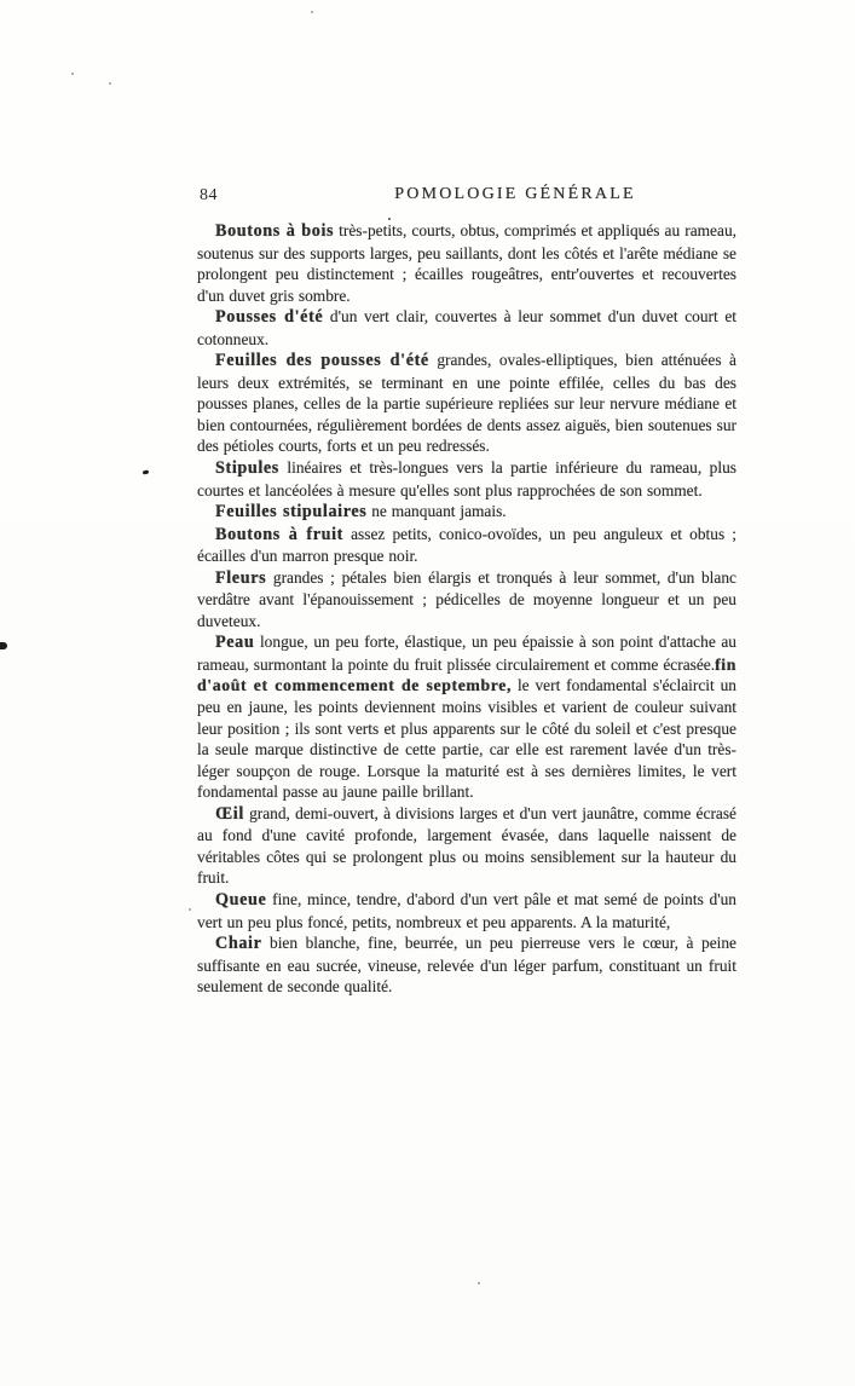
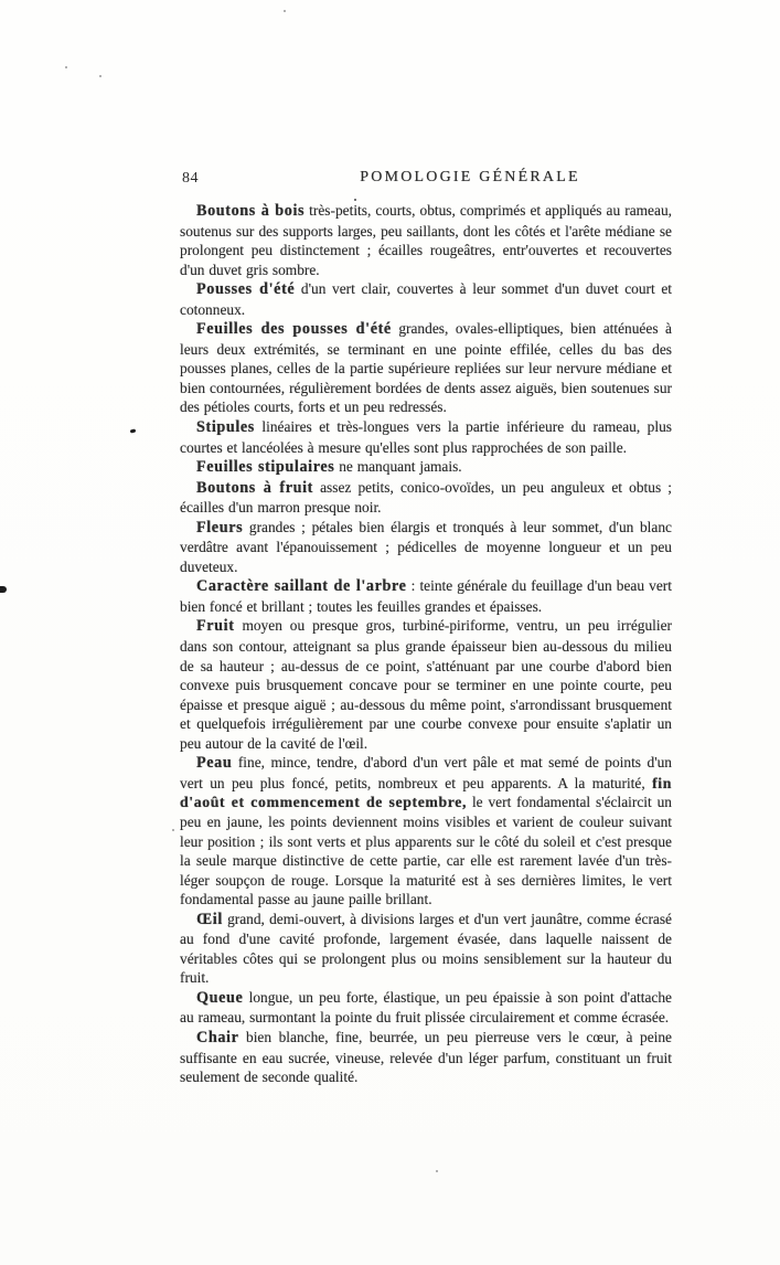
  84
  POMOLOGIE GÉNÉRALE
  Boutons à bois très-petits, courts, obtus, comprimés et appliqués au rameau, soutenus sur des supports larges, peu saillants, dont les côtés et l'arête médiane se prolongent peu distinctement ; écailles rougeâtres, entr'ouvertes et recouvertes d'un duvet gris sombre.
  Pousses d'été d'un vert clair, couvertes à leur sommet d'un duvet court et cotonneux.
  Feuilles des pousses d'été grandes, ovales-elliptiques, bien atténuées à leurs deux extrémités, se terminant en une pointe effilée, celles du bas des pousses planes, celles de la partie supérieure repliées sur leur nervure médiane et bien contournées, régulièrement bordées de dents assez aiguës, bien soutenues sur des pétioles courts, forts et un peu redressés.
- Stipules linéaires et très-longues vers la partie inférieure du rameau, plus courtes et lancéolées à mesure qu'elles sont plus rapprochées de son sommet.
+ Stipules linéaires et très-longues vers la partie inférieure du rameau, plus courtes et lancéolées à mesure qu'elles sont plus rapprochées de son paille.
  Feuilles stipulaires ne manquant jamais.
  Boutons à fruit assez petits, conico-ovoïdes, un peu anguleux et obtus ; écailles d'un marron presque noir.
  Fleurs grandes ; pétales bien élargis et tronqués à leur sommet, d'un blanc verdâtre avant l'épanouissement ; pédicelles de moyenne longueur et un peu duveteux.
+ Caractère saillant de l'arbre : teinte générale du feuillage d'un beau vert bien foncé et brillant ; toutes les feuilles grandes et épaisses.
+ Fruit moyen ou presque gros, turbiné-piriforme, ventru, un peu irrégulier dans son contour, atteignant sa plus grande épaisseur bien au-dessous du milieu de sa hauteur ; au-dessus de ce point, s'atténuant par une courbe d'abord bien convexe puis brusquement concave pour se terminer en une pointe courte, peu épaisse et presque aiguë ; au-dessous du même point, s'arrondissant brusquement et quelquefois irrégulièrement par une courbe convexe pour ensuite s'aplatir un peu autour de la cavité de l'œil.
- Peau longue, un peu forte, élastique, un peu épaissie à son point d'attache au rameau, surmontant la pointe du fruit plissée circulairement et comme écrasée.fin d'août et commencement de septembre, le vert fondamental s'éclaircit un peu en jaune, les points deviennent moins visibles et varient de couleur suivant leur position ; ils sont verts et plus apparents sur le côté du soleil et c'est presque la seule marque distinctive de cette partie, car elle est rarement lavée d'un très-léger soupçon de rouge. Lorsque la maturité est à ses dernières limites, le vert fondamental passe au jaune paille brillant.
+ Peau fine, mince, tendre, d'abord d'un vert pâle et mat semé de points d'un vert un peu plus foncé, petits, nombreux et peu apparents. A la maturité, fin d'août et commencement de septembre, le vert fondamental s'éclaircit un peu en jaune, les points deviennent moins visibles et varient de couleur suivant leur position ; ils sont verts et plus apparents sur le côté du soleil et c'est presque la seule marque distinctive de cette partie, car elle est rarement lavée d'un très-léger soupçon de rouge. Lorsque la maturité est à ses dernières limites, le vert fondamental passe au jaune paille brillant.
  Œil grand, demi-ouvert, à divisions larges et d'un vert jaunâtre, comme écrasé au fond d'une cavité profonde, largement évasée, dans laquelle naissent de véritables côtes qui se prolongent plus ou moins sensiblement sur la hauteur du fruit.
- Queue fine, mince, tendre, d'abord d'un vert pâle et mat semé de points d'un vert un peu plus foncé, petits, nombreux et peu apparents. A la maturité,
+ Queue longue, un peu forte, élastique, un peu épaissie à son point d'attache au rameau, surmontant la pointe du fruit plissée circulairement et comme écrasée.
  Chair bien blanche, fine, beurrée, un peu pierreuse vers le cœur, à peine suffisante en eau sucrée, vineuse, relevée d'un léger parfum, constituant un fruit seulement de seconde qualité.
